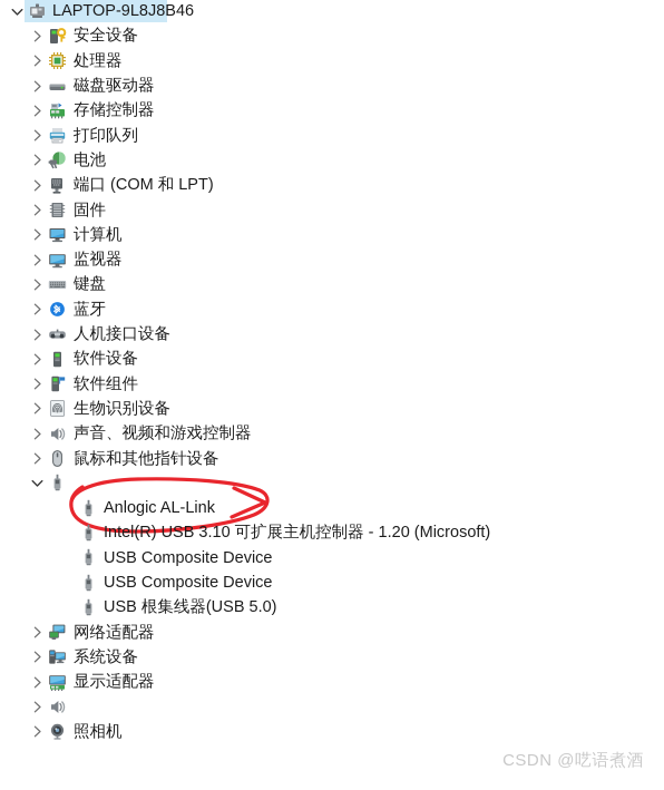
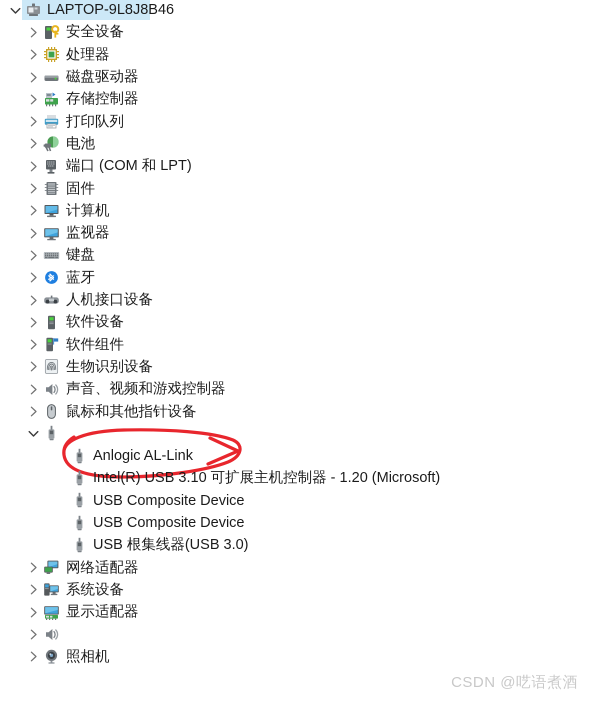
  LAPTOP-9L8J8B46
  安全设备
  处理器
  磁盘驱动器
  存储控制器
  打印队列
  电池
  端口 (COM 和 LPT)
  固件
  计算机
  监视器
  键盘
  蓝牙
  人机接口设备
  软件设备
  软件组件
  生物识别设备
  声音、视频和游戏控制器
  鼠标和其他指针设备
  Anlogic AL-Link
  Intel(R) USB 3.10 可扩展主机控制器 - 1.20 (Microsoft)
  USB Composite Device
  USB Composite Device
- USB 根集线器(USB 5.0)
+ USB 根集线器(USB 3.0)
  网络适配器
  系统设备
  显示适配器
  照相机
  CSDN @呓语煮酒
